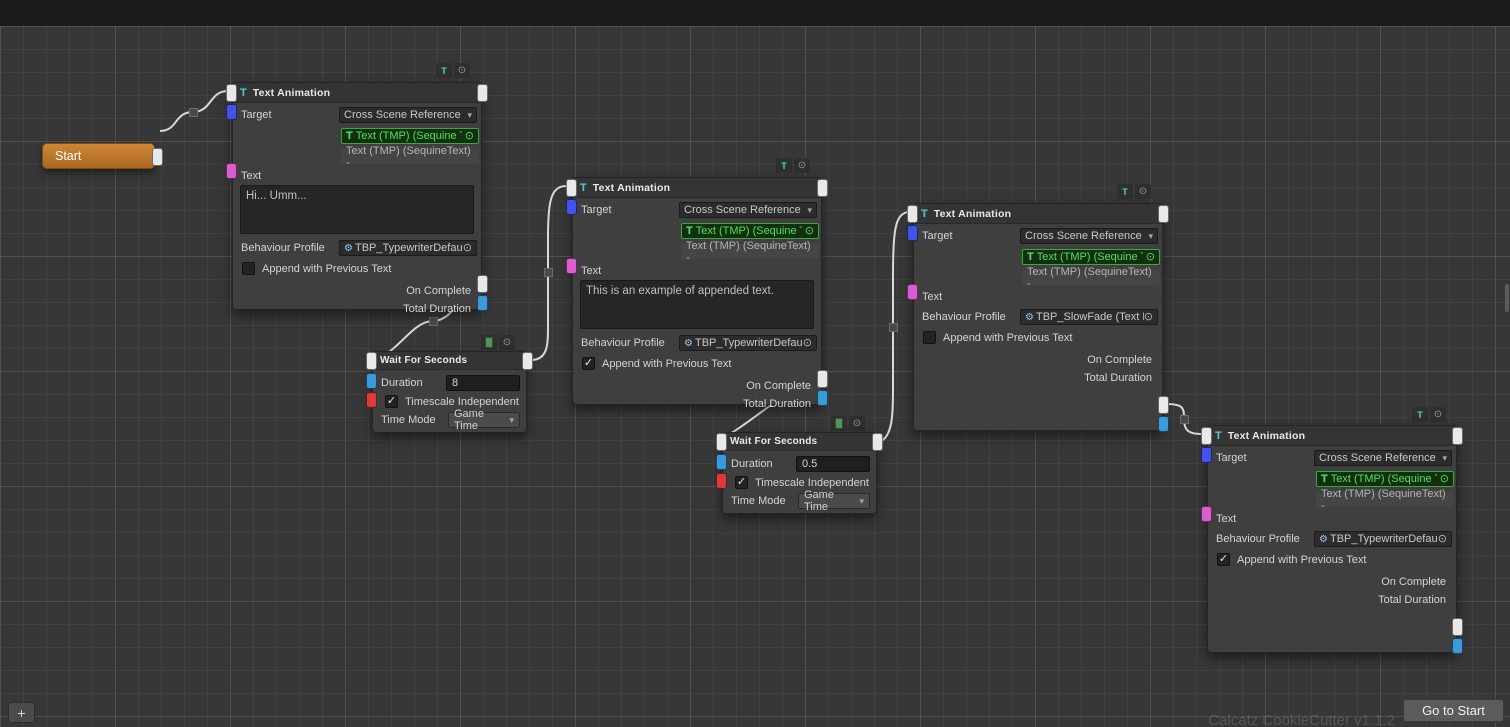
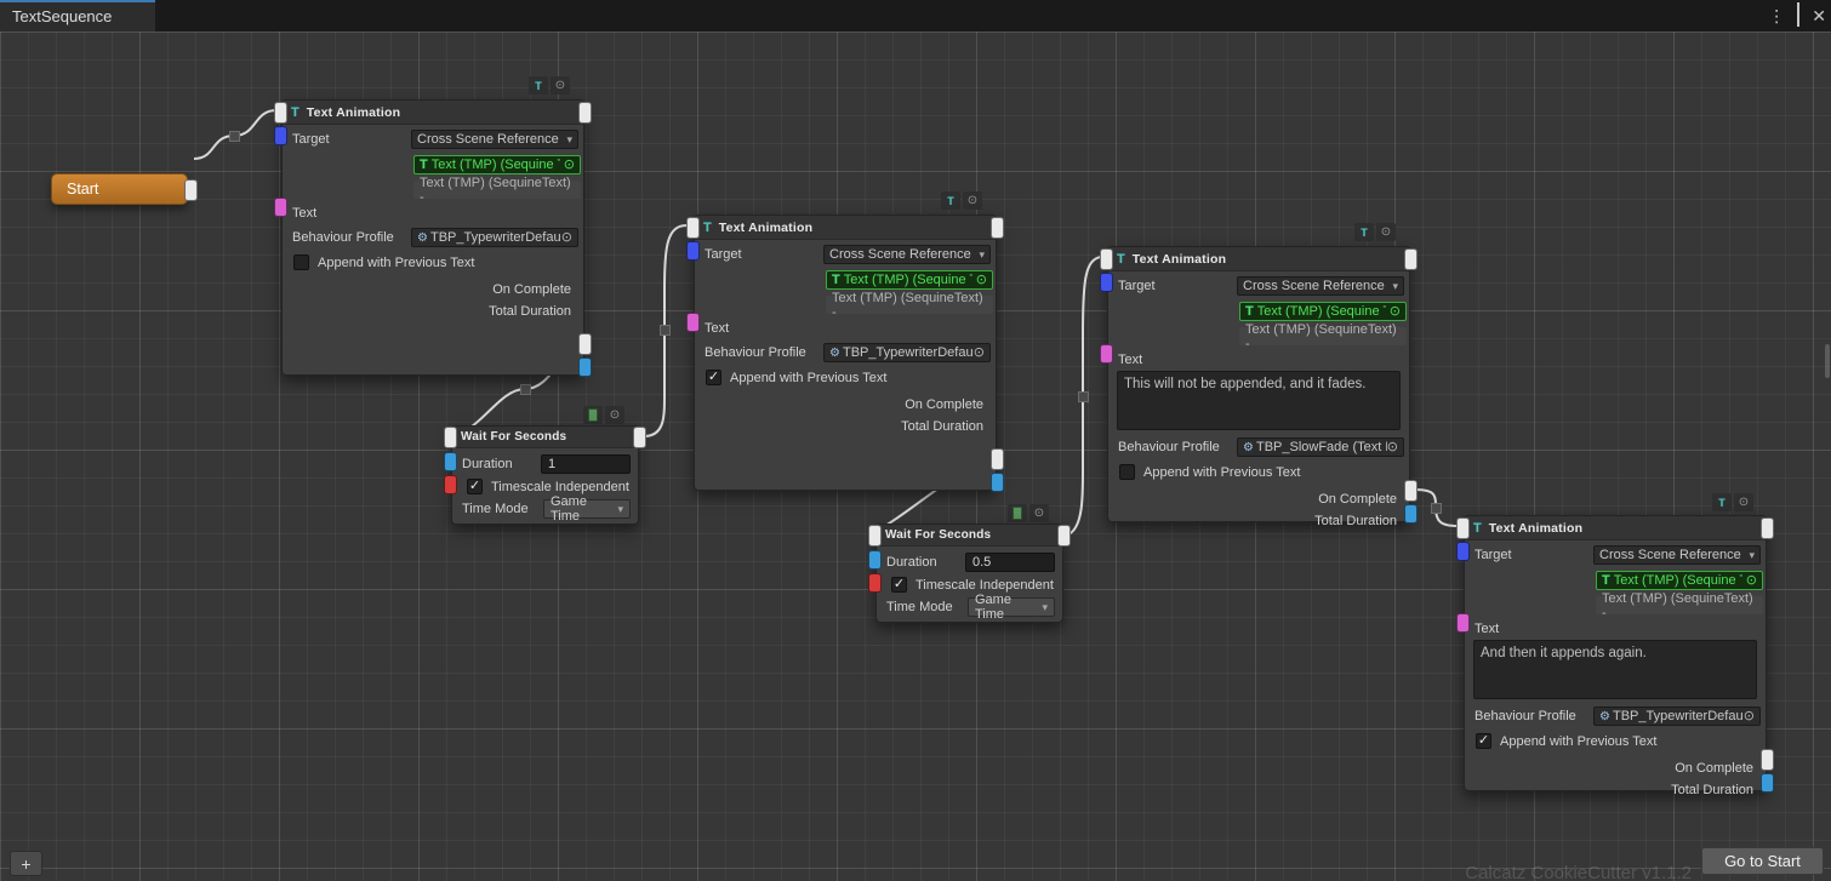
+ TextSequence
+ ⋮
+ ✕
  Start
  T
  ⊙
  T
  Text Animation
  Target
  Cross Scene Reference
  ▾
  T
  Text (TMP) (Sequine
  ⊙
  Text (TMP) (SequineText) -
  Text
- Hi... Umm...
  Behaviour Profile
  ⚙
  TBP_TypewriterDefau
  ⊙
  Append with Previous Text
  On Complete
  Total Duration
  ⊙
  Wait For Seconds
  Duration
- 8
+ 1
  ✓
  Timescale Independent
  Time Mode
  Game Time
  ▾
  T
  ⊙
  T
  Text Animation
  Target
  Cross Scene Reference
  ▾
  T
  Text (TMP) (Sequine
  ⊙
  Text (TMP) (SequineText) -
  Text
- This is an example of appended text.
  Behaviour Profile
  ⚙
  TBP_TypewriterDefau
  ⊙
  ✓
  Append with Previous Text
  On Complete
  Total Duration
  ⊙
  Wait For Seconds
  Duration
  0.5
  ✓
  Timescale Independent
  Time Mode
  Game Time
  ▾
  T
  ⊙
  T
  Text Animation
  Target
  Cross Scene Reference
  ▾
  T
  Text (TMP) (Sequine
  ⊙
  Text (TMP) (SequineText) -
  Text
+ This will not be appended, and it fades.
  Behaviour Profile
  ⚙
  TBP_SlowFade (Text
  ⊙
  Append with Previous Text
  On Complete
  Total Duration
  T
  ⊙
  T
  Text Animation
  Target
  Cross Scene Reference
  ▾
  T
  Text (TMP) (Sequine
  ⊙
  Text (TMP) (SequineText) -
  Text
+ And then it appends again.
  Behaviour Profile
  ⚙
  TBP_TypewriterDefau
  ⊙
  ✓
  Append with Previous Text
  On Complete
  Total Duration
  Calcatz CookieCutter v1.1.2
  Go to Start
  +
